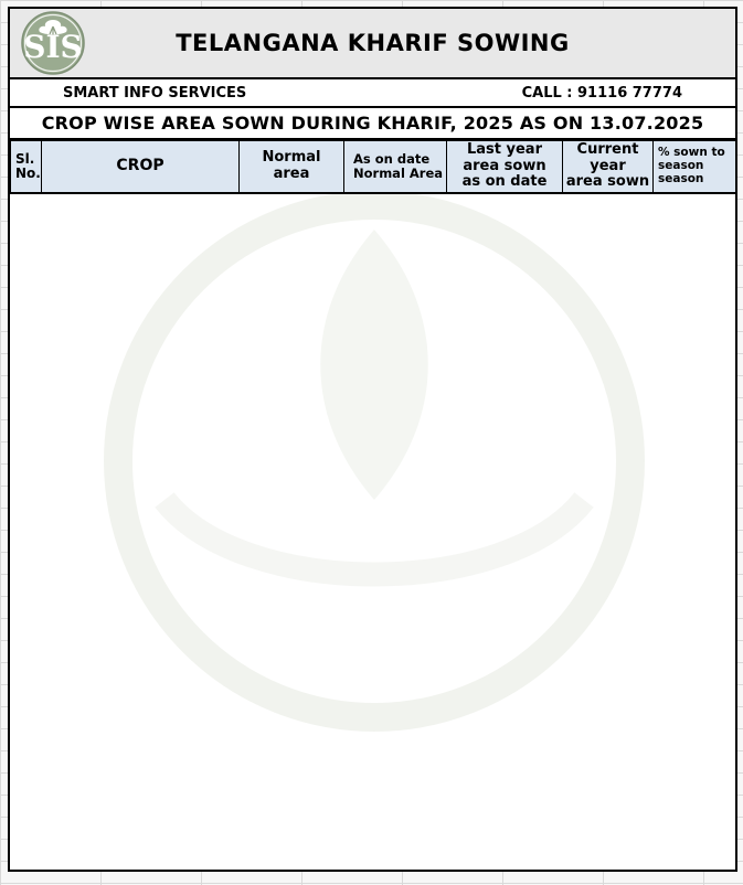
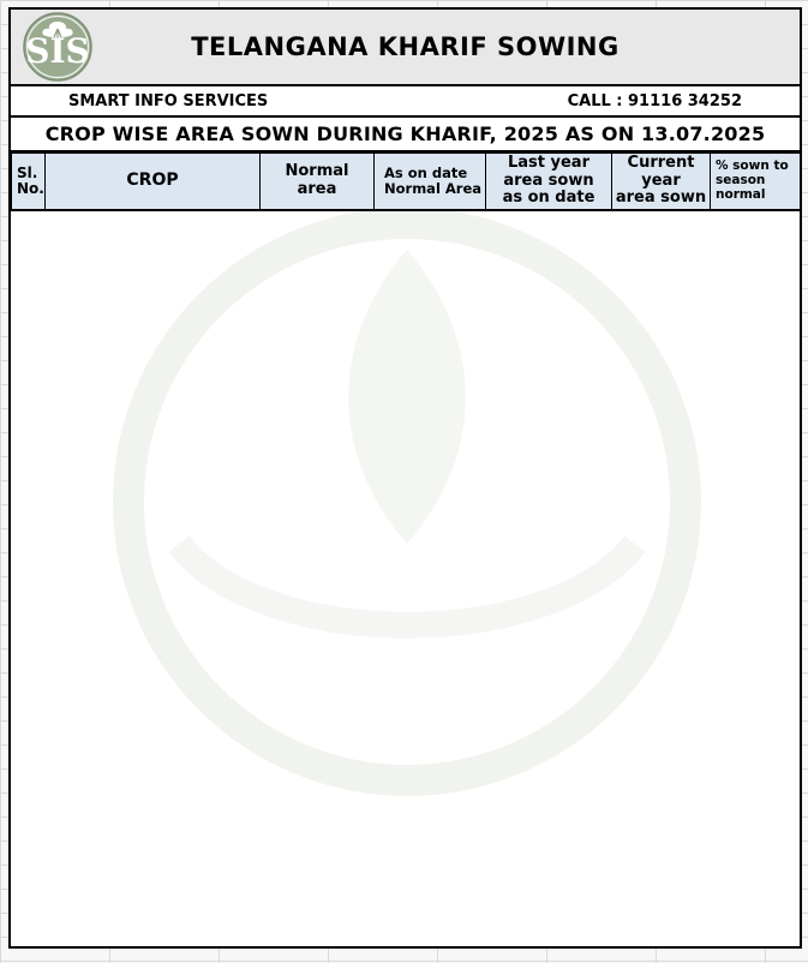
  SIS
  TELANGANA KHARIF SOWING
  SMART INFO SERVICES
- CALL : 91116 77774
+ CALL : 91116 34252
  CROP WISE AREA SOWN DURING KHARIF, 2025 AS ON 13.07.2025
- Sl. No.	CROP	Normal area	As on date Normal Area	Last year area sown as on date	Current year area sown	% sown to season season
+ Sl. No.	CROP	Normal area	As on date Normal Area	Last year area sown as on date	Current year area sown	% sown to season normal
